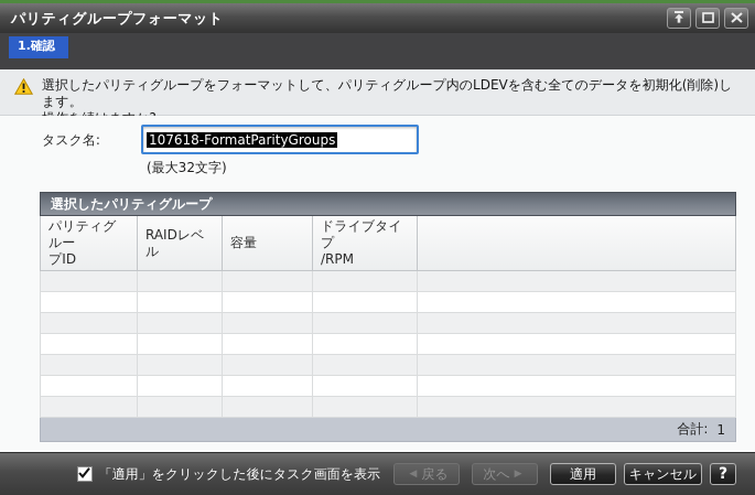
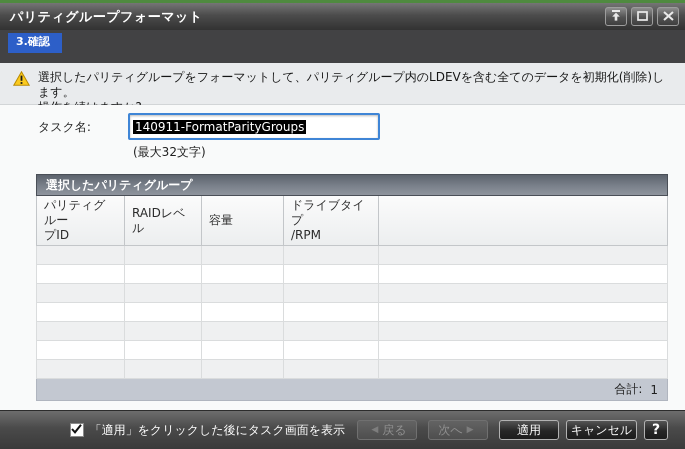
  パリティグループフォーマット
- 1.確認
+ 3.確認
  選択したパリティグループをフォーマットして、パリティグループ内のLDEVを含む全てのデータを初期化(削除)します。
  タスク名:
- 107618-FormatParityGroups
+ 140911-FormatParityGroups
  (最大32文字)
  選択したパリティグループ
  パリティグルー プID	RAIDレベル	容量	ドライブタイプ /RPM
  合計:
  1
  「適用」をクリックした後にタスク画面を表示
  ◀
  戻る
  次へ
  ▶
  適用
  キャンセル
  ?
